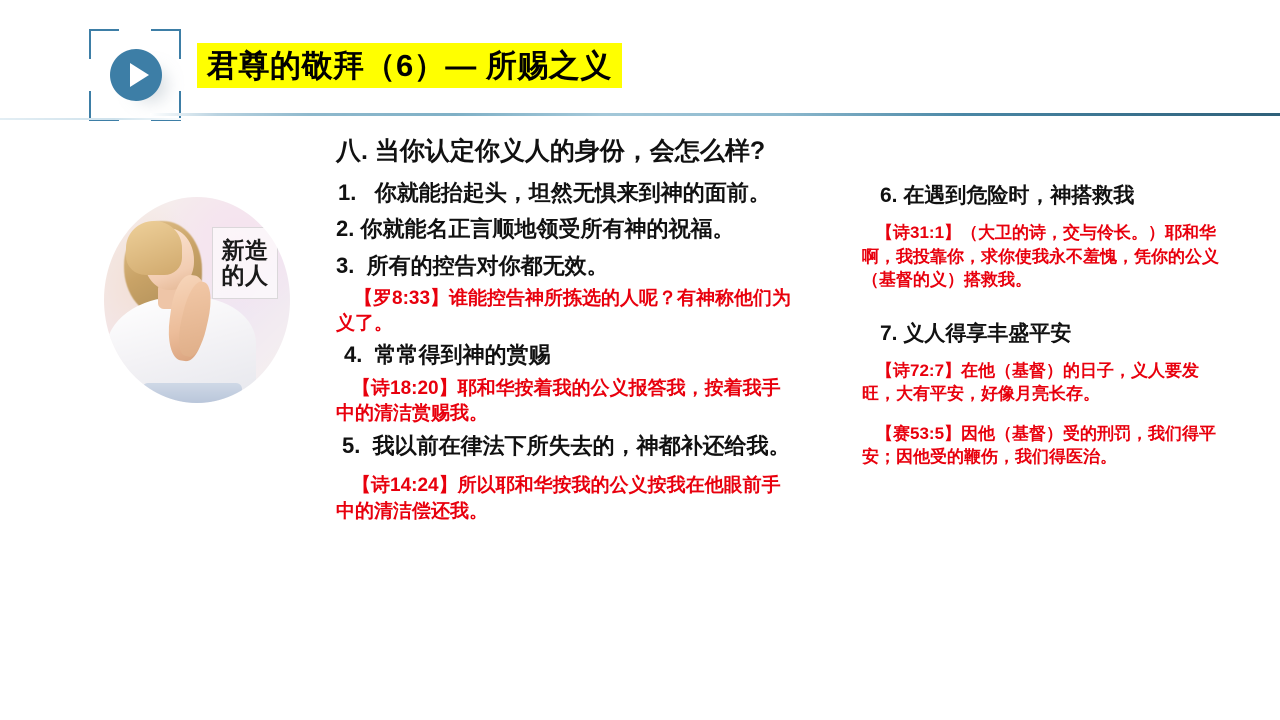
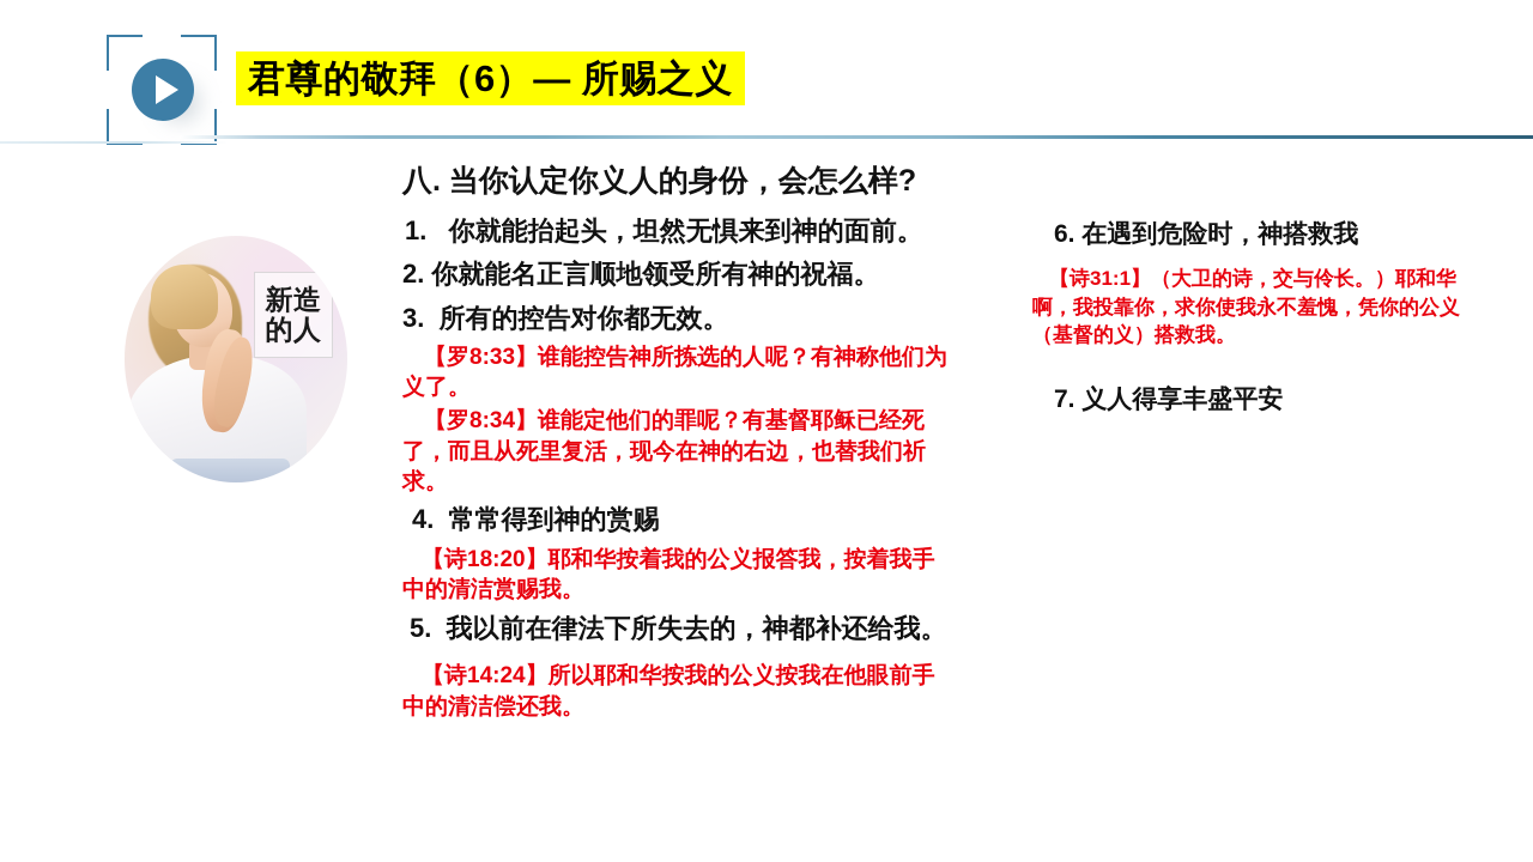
  君尊的敬拜（6）— 所赐之义
  新造
  的人
  八. 当你认定你义人的身份，会怎么样?
  1. 你就能抬起头，坦然无惧来到神的面前。
  2. 你就能名正言顺地领受所有神的祝福。
  3. 所有的控告对你都无效。
  【罗8:33】谁能控告神所拣选的人呢？有神称他们为义了。
+ 【罗8:34】谁能定他们的罪呢？有基督耶稣已经死了，而且从死里复活，现今在神的右边，也替我们祈求。
  4. 常常得到神的赏赐
  【诗18:20】耶和华按着我的公义报答我，按着我手中的清洁赏赐我。
  5. 我以前在律法下所失去的，神都补还给我。
  【诗14:24】所以耶和华按我的公义按我在他眼前手中的清洁偿还我。
  6. 在遇到危险时，神搭救我
  【诗31:1】（大卫的诗，交与伶长。）耶和华啊，我投靠你，求你使我永不羞愧，凭你的公义（基督的义）搭救我。
  7. 义人得享丰盛平安
- 【诗72:7】在他（基督）的日子，义人要发旺，大有平安，好像月亮长存。
- 【赛53:5】因他（基督）受的刑罚，我们得平安；因他受的鞭伤，我们得医治。
